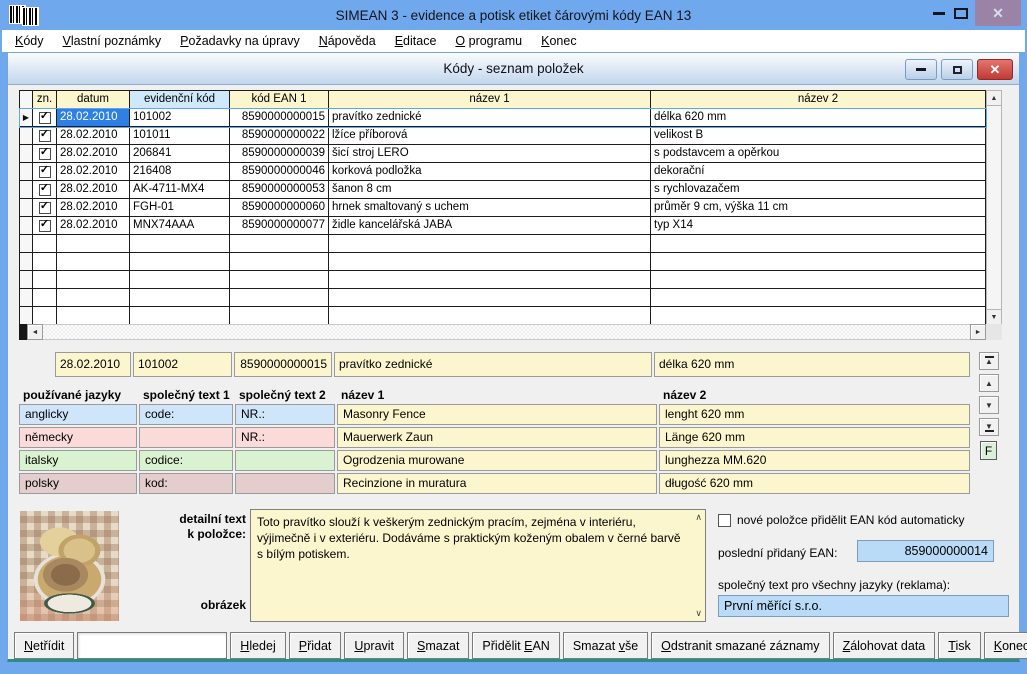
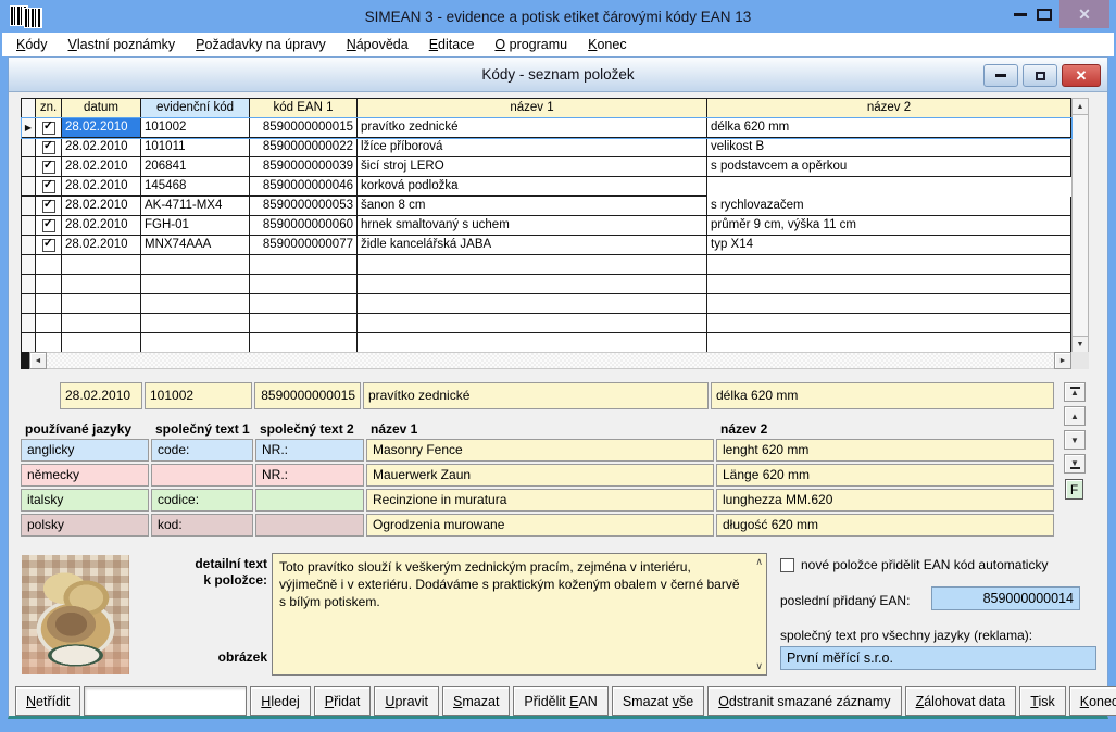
  SIMEAN 3 - evidence a potisk etiket čárovými kódy EAN 13
  ✕
  Kódy
  Vlastní poznámky
  Požadavky na úpravy
  Nápověda
  Editace
  O programu
  Konec
  Kódy - seznam položek
  ✕
  zn.
  datum
  evidenční kód
  kód EAN 1
  název 1
  název 2
  ▶
  ✓
  28.02.2010
  101002
  8590000000015
  pravítko zednické
  délka 620 mm
  ✓
  28.02.2010
  101011
  8590000000022
  lžíce příborová
  velikost B
  ✓
  28.02.2010
  206841
  8590000000039
  šicí stroj LERO
  s podstavcem a opěrkou
  ✓
  28.02.2010
- 216408
+ 145468
  8590000000046
  korková podložka
- dekorační
  ✓
  28.02.2010
  AK-4711-MX4
  8590000000053
  šanon 8 cm
  s rychlovazačem
  ✓
  28.02.2010
  FGH-01
  8590000000060
  hrnek smaltovaný s uchem
  průměr 9 cm, výška 11 cm
  ✓
  28.02.2010
  MNX74AAA
  8590000000077
  židle kancelářská JABA
  typ X14
  28.02.2010
  101002
  8590000000015
  pravítko zednické
  délka 620 mm
  ▲
  ▲
  ▼
  ▼
  F
  používané jazyky
  společný text 1
  společný text 2
  název 1
  název 2
  anglicky
  code:
  NR.:
  Masonry Fence
  lenght 620 mm
  německy
  NR.:
  Mauerwerk Zaun
  Länge 620 mm
  italsky
  codice:
- Ogrodzenia murowane
+ Recinzione in muratura
  lunghezza MM.620
  polsky
  kod:
- Recinzione in muratura
+ Ogrodzenia murowane
  długość 620 mm
  detailní text
  k položce:
  obrázek
  Toto pravítko slouží k veškerým zednickým pracím, zejména v interiéru, výjimečně i v exteriéru. Dodáváme s praktickým koženým obalem v černé barvě s bílým potiskem.
  ∧
  ∨
  nové položce přidělit EAN kód automaticky
  poslední přidaný EAN:
  859000000014
  společný text pro všechny jazyky (reklama):
  První měřící s.r.o.
  Netřídit
  Hledej
  Přidat
  Upravit
  Smazat
  Přidělit EAN
  Smazat vše
  Odstranit smazané záznamy
  Zálohovat data
  Tisk
  Konec
